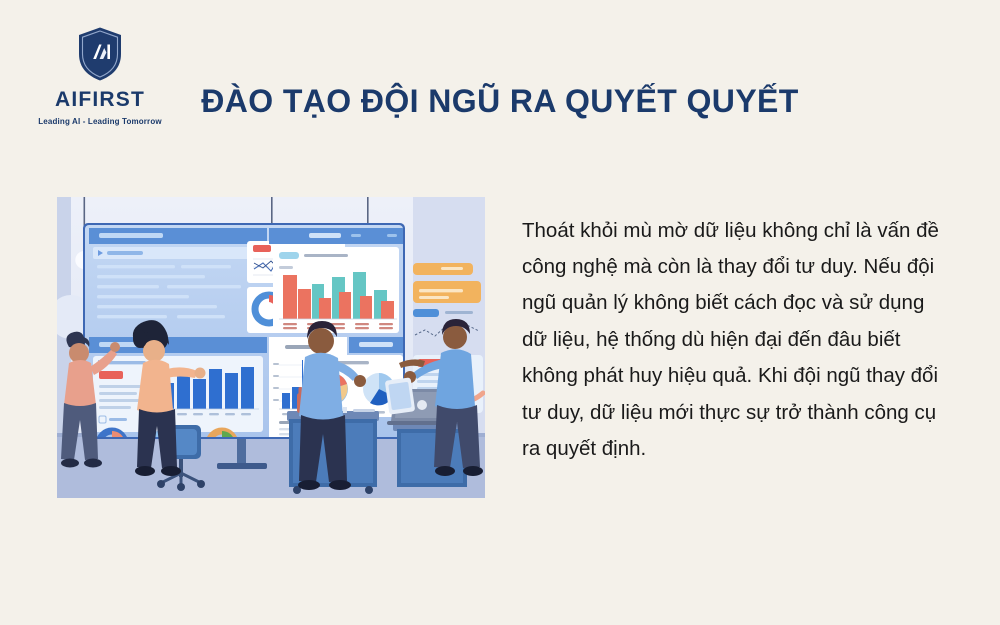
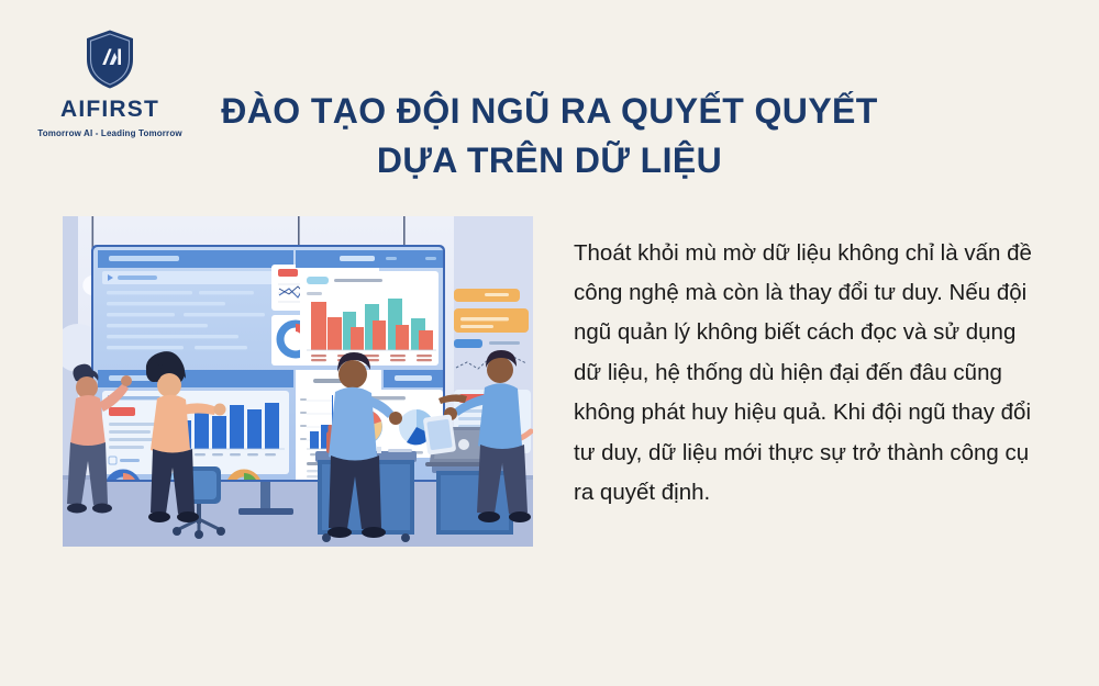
  AIFIRST
- Leading AI - Leading Tomorrow
+ Tomorrow AI - Leading Tomorrow
  ĐÀO TẠO ĐỘI NGŨ RA QUYẾT QUYẾT
+ DỰA TRÊN DỮ LIỆU
- Thoát khỏi mù mờ dữ liệu không chỉ là vấn đề công nghệ mà còn là thay đổi tư duy. Nếu đội ngũ quản lý không biết cách đọc và sử dụng dữ liệu, hệ thống dù hiện đại đến đâu biết không phát huy hiệu quả. Khi đội ngũ thay đổi tư duy, dữ liệu mới thực sự trở thành công cụ ra quyết định.
+ Thoát khỏi mù mờ dữ liệu không chỉ là vấn đề công nghệ mà còn là thay đổi tư duy. Nếu đội ngũ quản lý không biết cách đọc và sử dụng dữ liệu, hệ thống dù hiện đại đến đâu cũng không phát huy hiệu quả. Khi đội ngũ thay đổi tư duy, dữ liệu mới thực sự trở thành công cụ ra quyết định.
